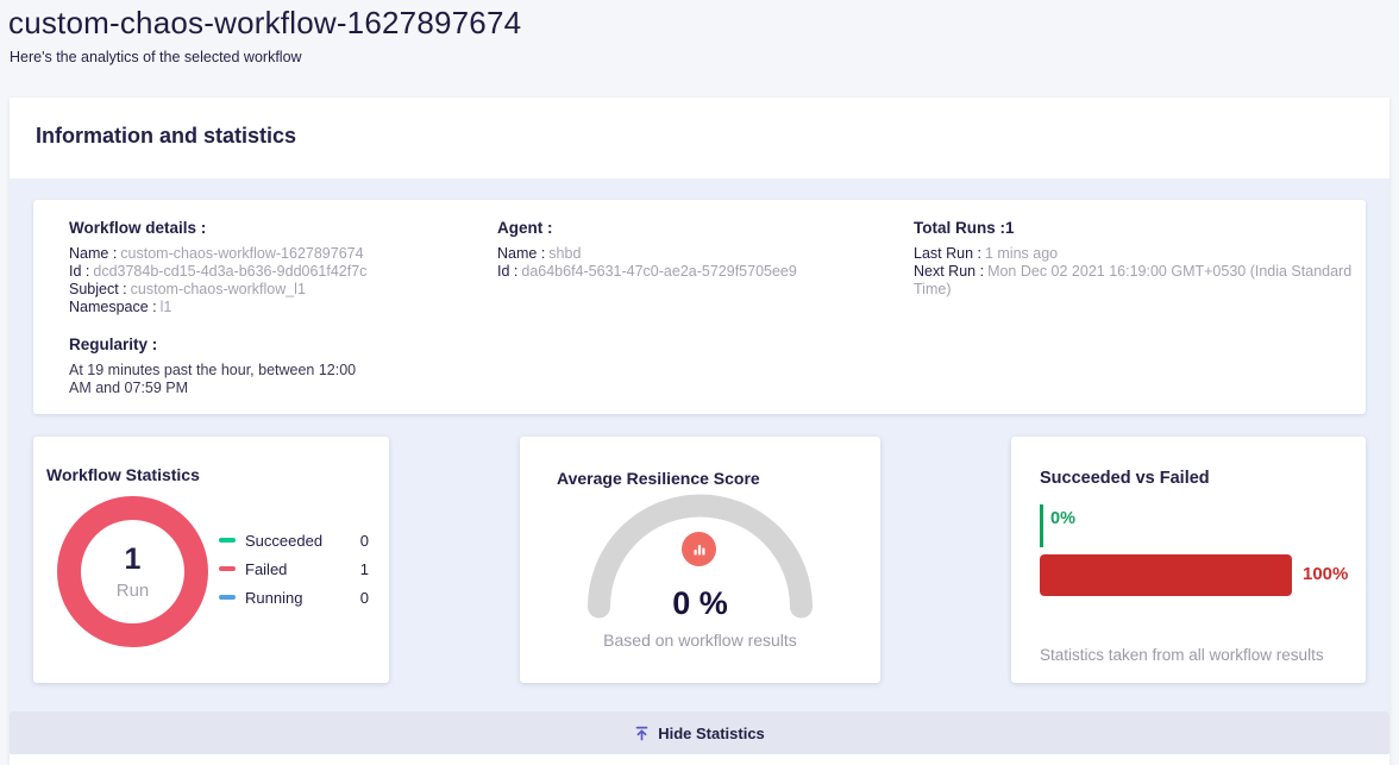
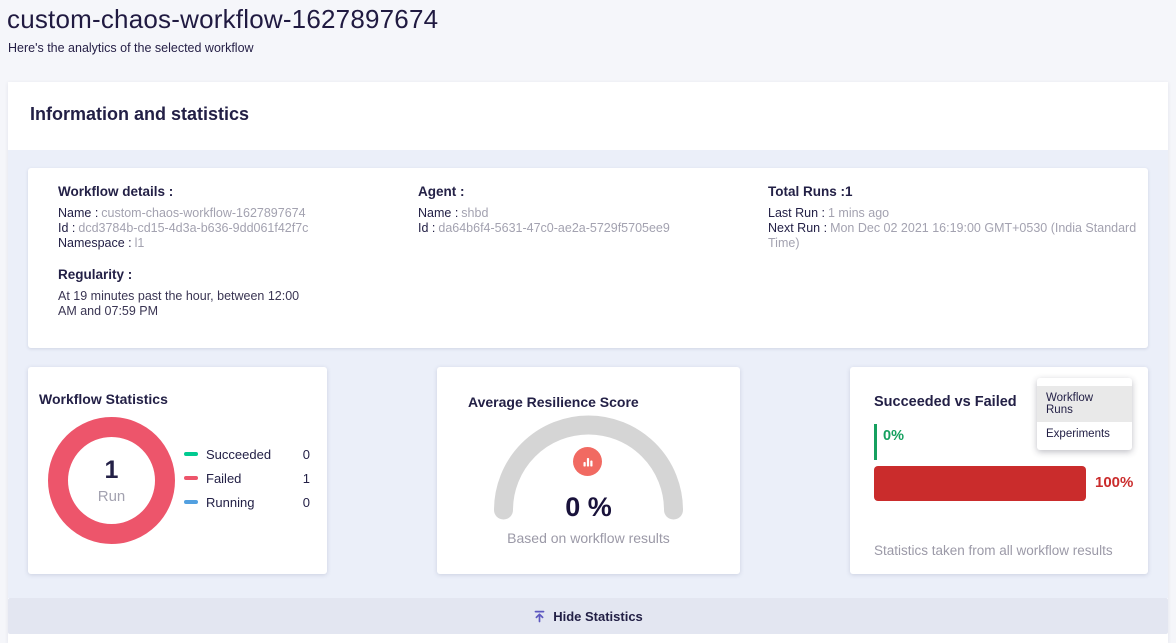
  custom-chaos-workflow-1627897674
  Here's the analytics of the selected workflow
  Information and statistics
  Workflow details :
  Name : custom-chaos-workflow-1627897674
  Id : dcd3784b-cd15-4d3a-b636-9dd061f42f7c
- Subject : custom-chaos-workflow_l1
  Namespace : l1
  Regularity :
  At 19 minutes past the hour, between 12:00
  AM and 07:59 PM
  Agent :
  Name : shbd
  Id : da64b6f4-5631-47c0-ae2a-5729f5705ee9
  Total Runs :1
  Last Run : 1 mins ago
  Next Run : Mon Dec 02 2021 16:19:00 GMT+0530 (India Standard Time)
  Workflow Statistics
  1
  Run
  Succeeded
  0
  Failed
  1
  Running
  0
  Average Resilience Score
  0 %
  Based on workflow results
  Succeeded vs Failed
  0%
  100%
  Statistics taken from all workflow results
+ Workflow Runs
+ Experiments
  Hide Statistics
